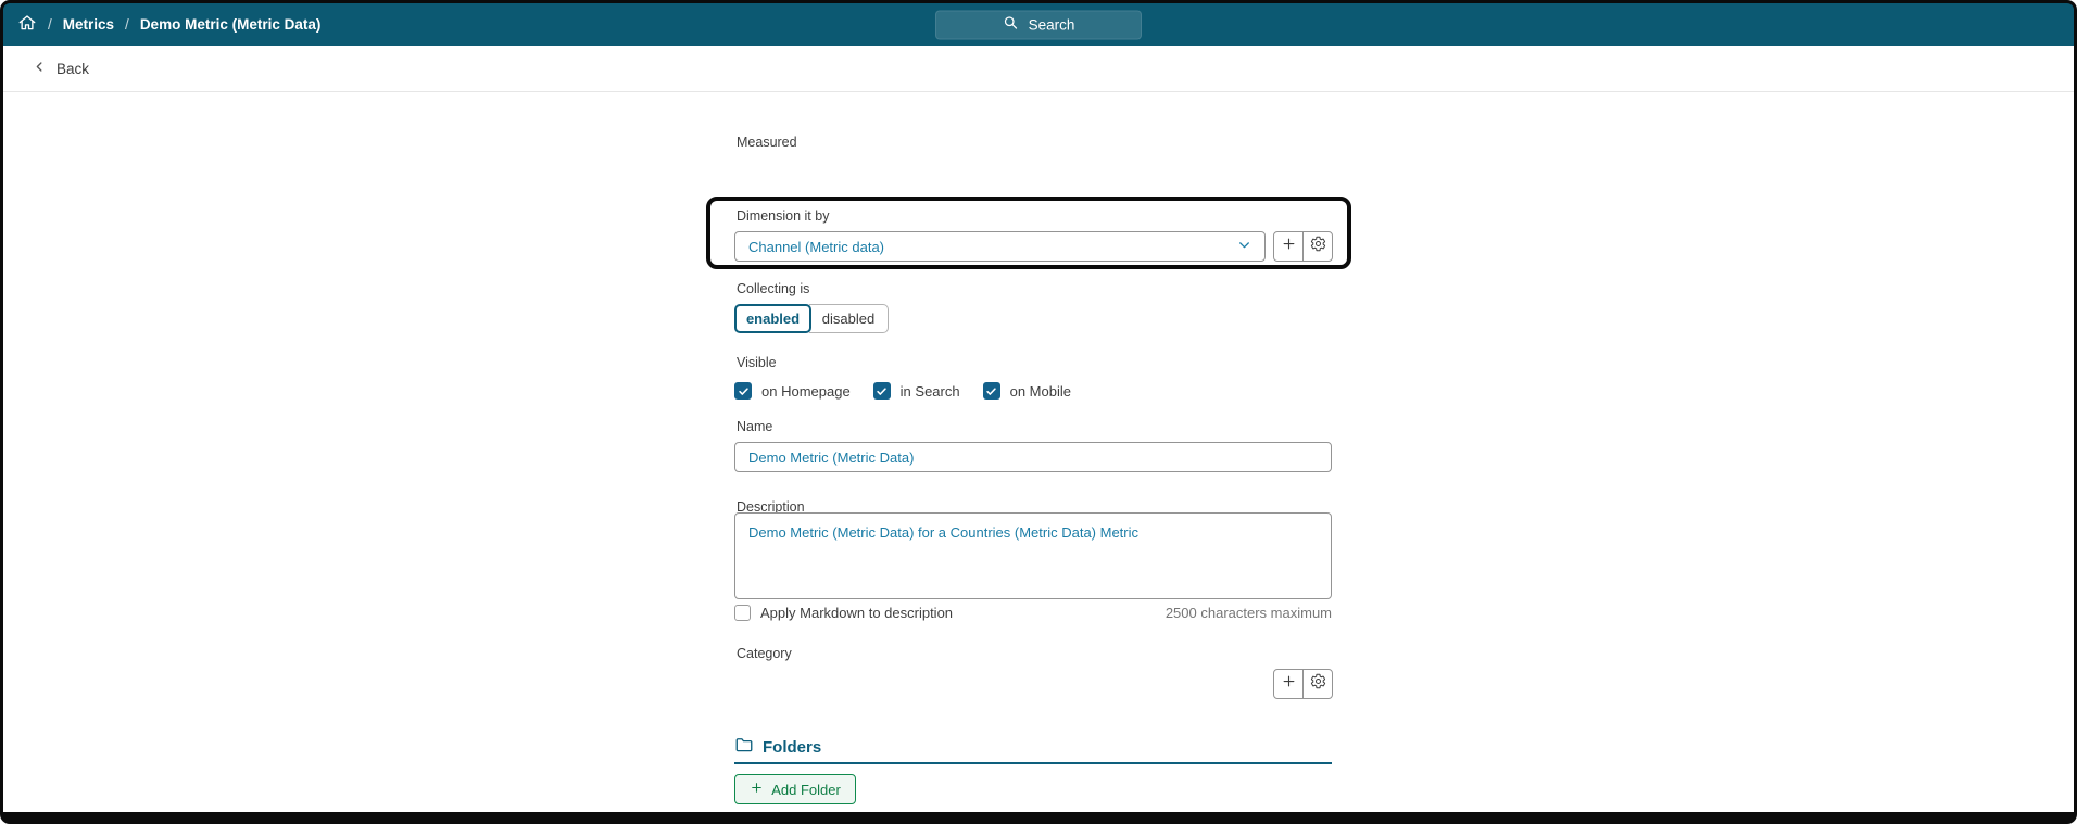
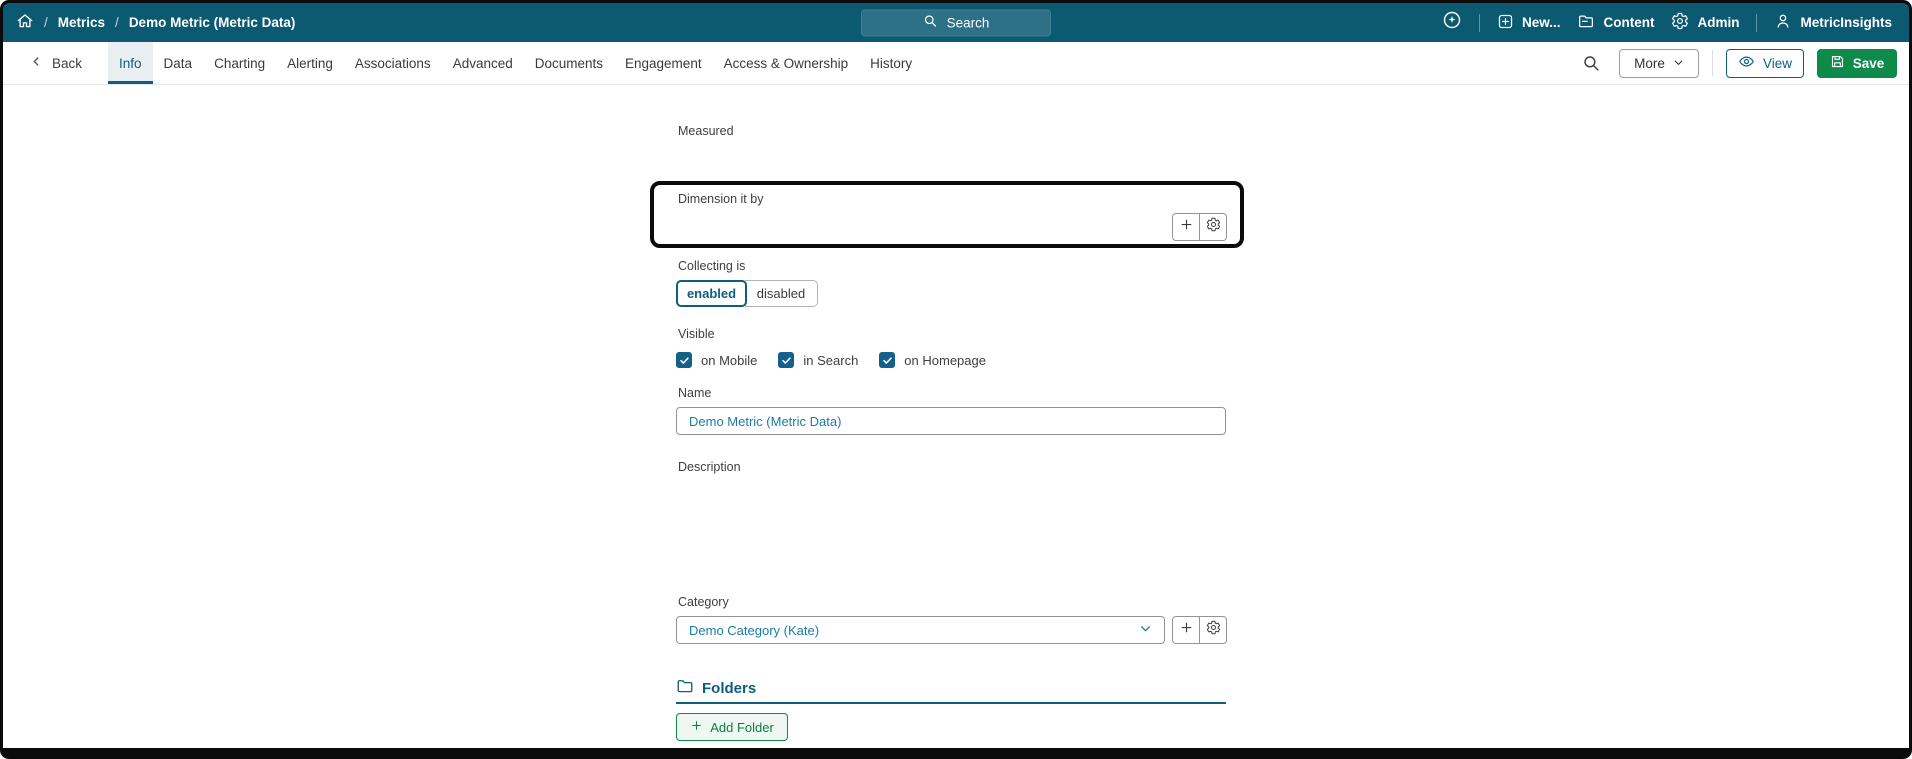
  /
  Metrics
  /
  Demo Metric (Metric Data)
  Search
+ New...
+ Content
+ Admin
+ MetricInsights
  Back
+ Info
+ Data
+ Charting
+ Alerting
+ Associations
+ Advanced
+ Documents
+ Engagement
+ Access & Ownership
+ History
+ More
+ View
+ Save
  Measured
  Dimension it by
- Channel (Metric data)
  Collecting is
  enabled
  disabled
  Visible
- on Homepage
+ on Mobile
  in Search
- on Mobile
+ on Homepage
  Name
  Demo Metric (Metric Data)
  Description
- Demo Metric (Metric Data) for a Countries (Metric Data) Metric
- Apply Markdown to description
- 2500 characters maximum
  Category
+ Demo Category (Kate)
  Folders
  Add Folder
